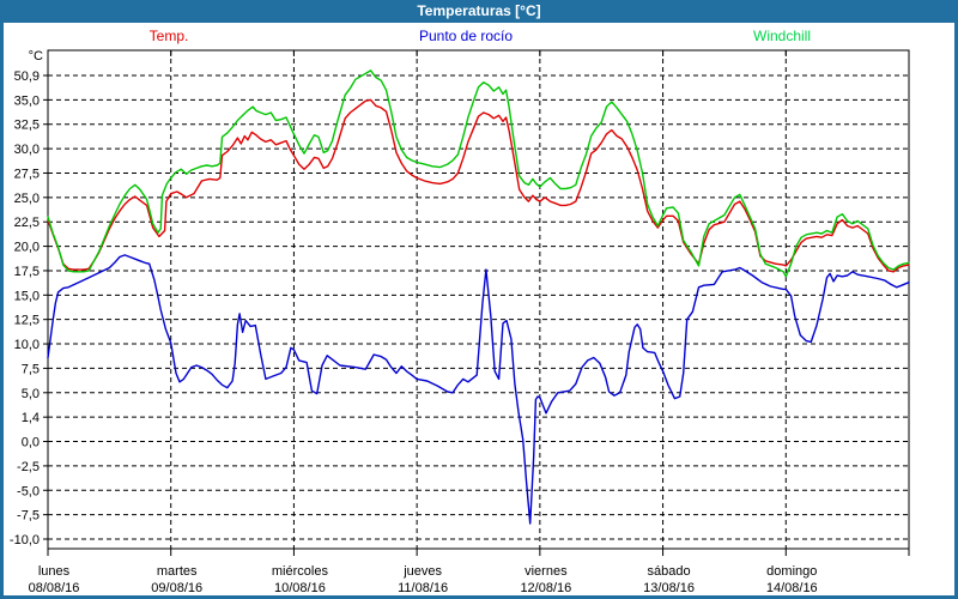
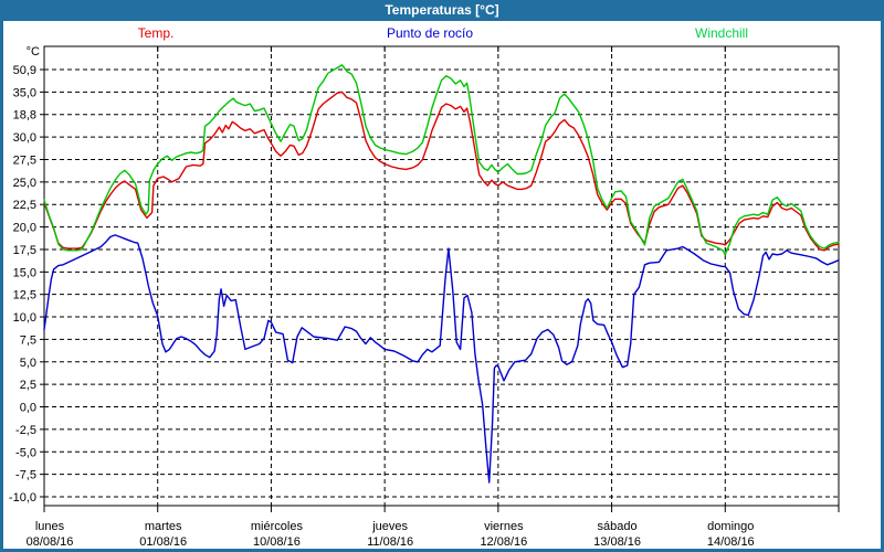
  Temperaturas [°C]
  Temp.
  Punto de rocío
  Windchill
  50,9
  35,0
- 32,5
+ 18,8
  30,0
  27,5
  25,0
  22,5
  20,0
  17,5
  15,0
  12,5
  10,0
  7,5
  5,0
- 1,4
+ 2,5
  0,0
  -2,5
  -5,0
  -7,5
  -10,0
  °C
  lunes
  08/08/16
  martes
- 09/08/16
+ 01/08/16
  miércoles
  10/08/16
  jueves
  11/08/16
  viernes
  12/08/16
  sábado
  13/08/16
  domingo
  14/08/16
